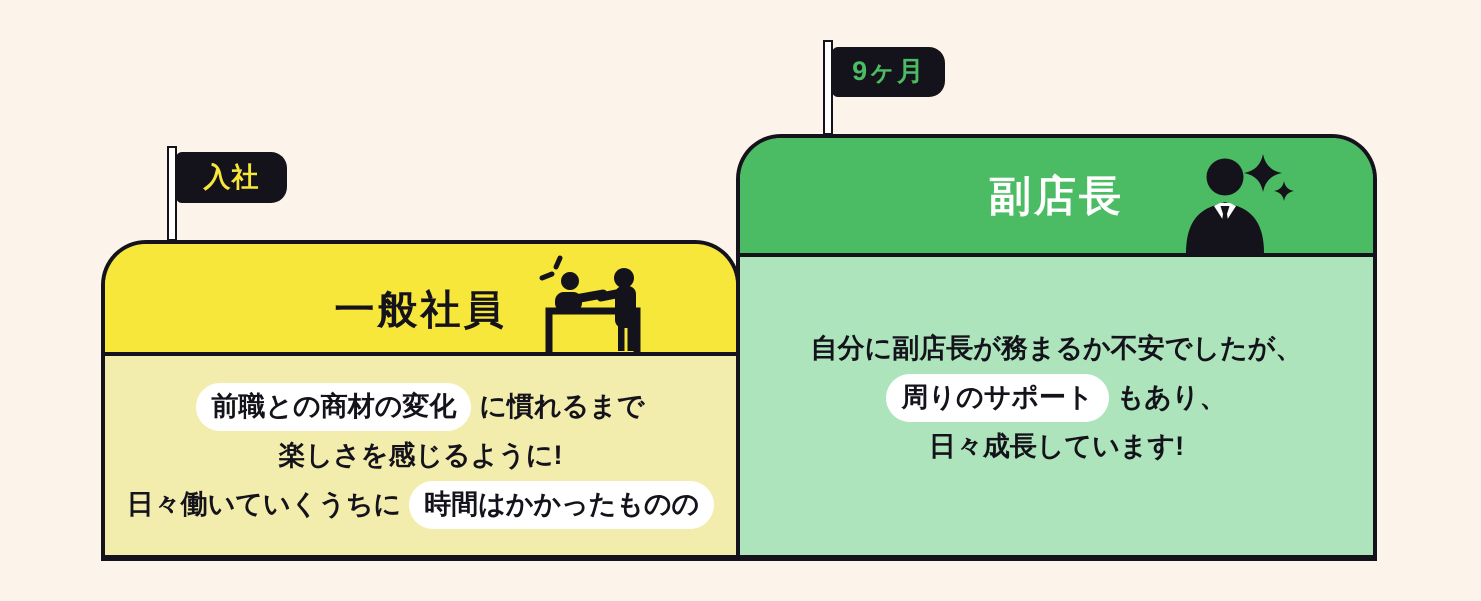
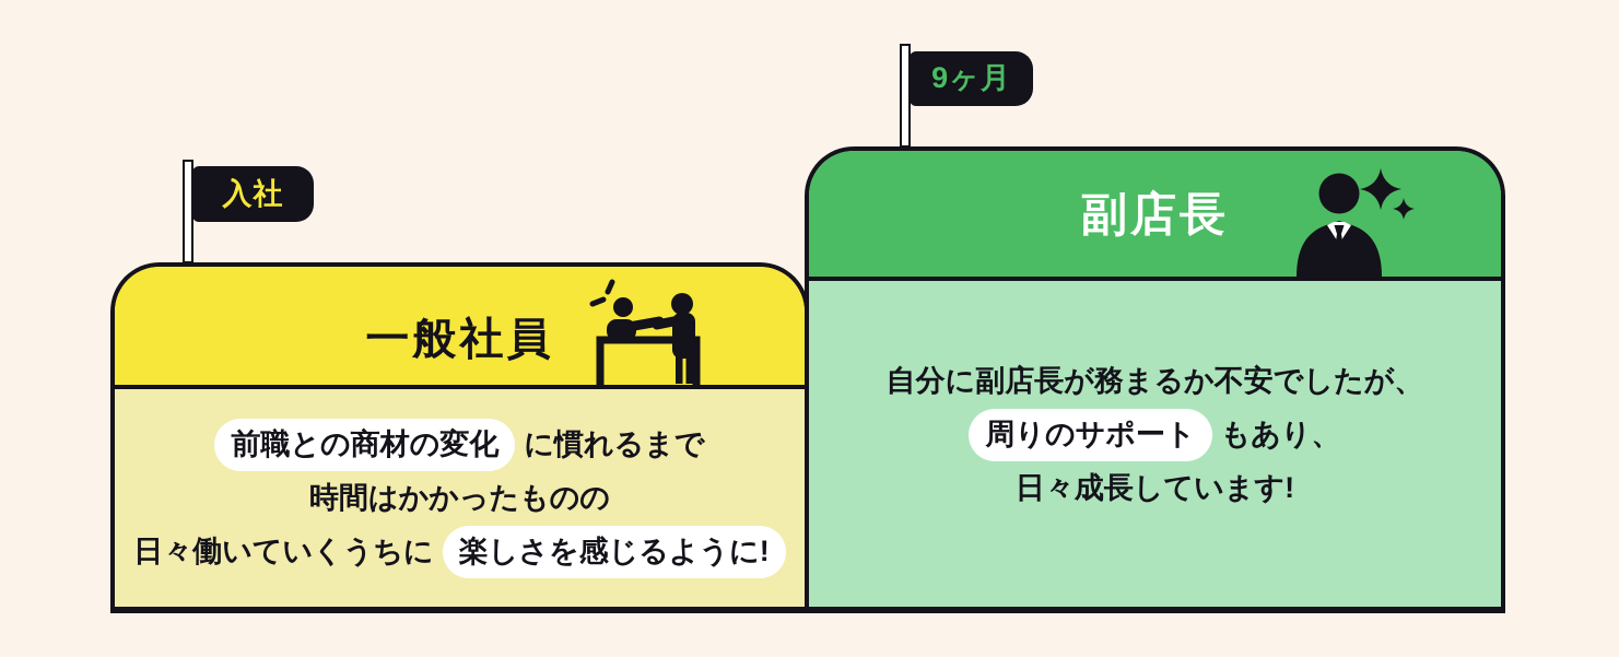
  入社
  一般社員
  前職との商材の変化
  に慣れるまで
- 楽しさを感じるように!
+ 時間はかかったものの
  日々働いていくうちに
- 時間はかかったものの
+ 楽しさを感じるように!
  9ヶ月
  副店長
  自分に副店長が務まるか不安でしたが、
  周りのサポート
  もあり、
  日々成長しています!
